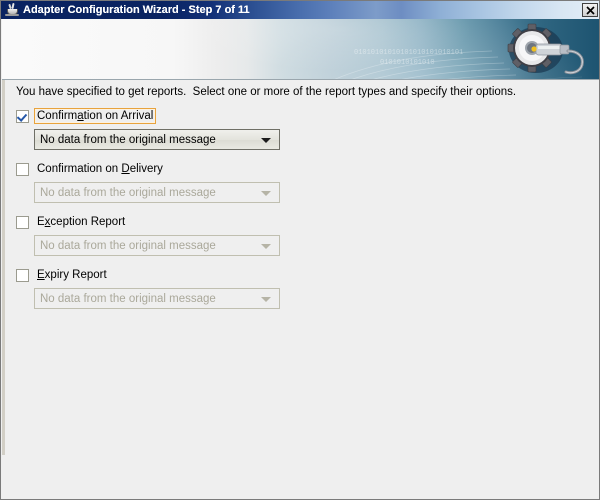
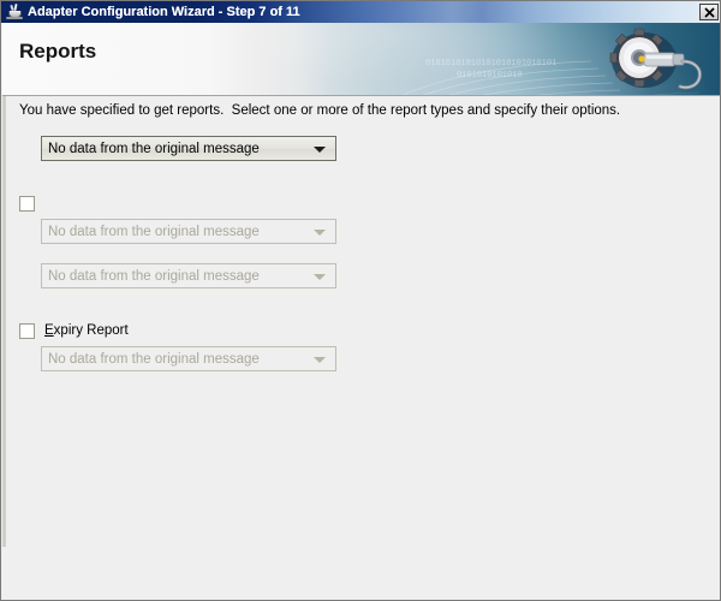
  Adapter Configuration Wizard - Step 7 of 11
  01010101010101010101010101
  0101010101010
+ Reports
  You have specified to get reports. Select one or more of the report types and specify their options.
- Confirmation on Arrival
  No data from the original message
- Confirmation on Delivery
  No data from the original message
- Exception Report
  No data from the original message
  Expiry Report
  No data from the original message
